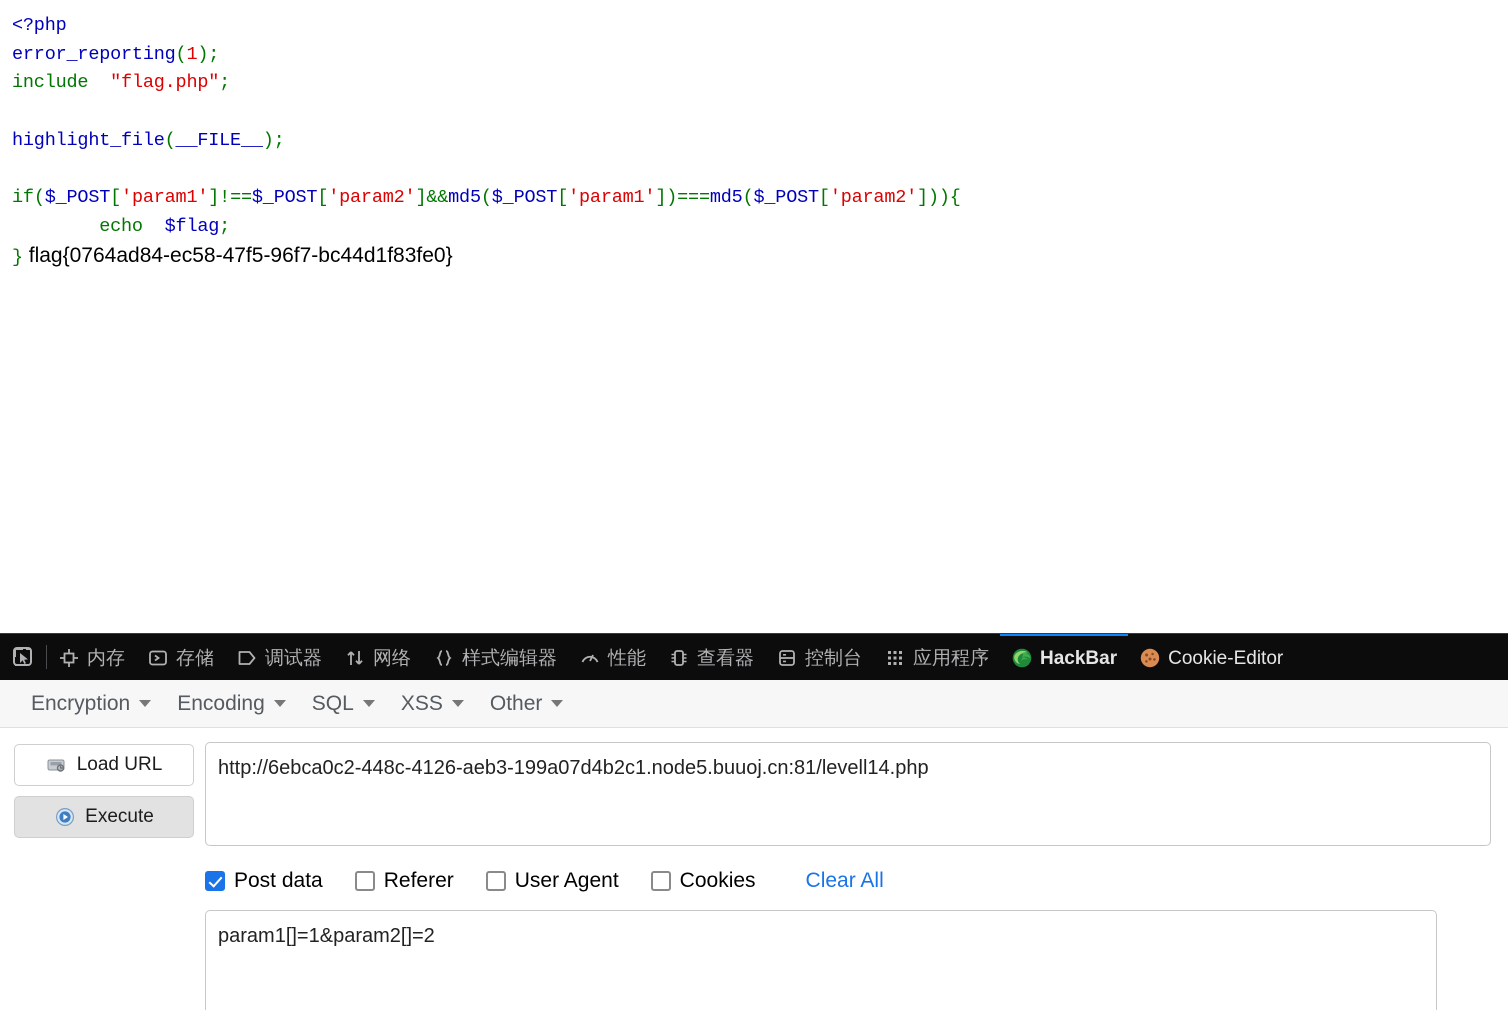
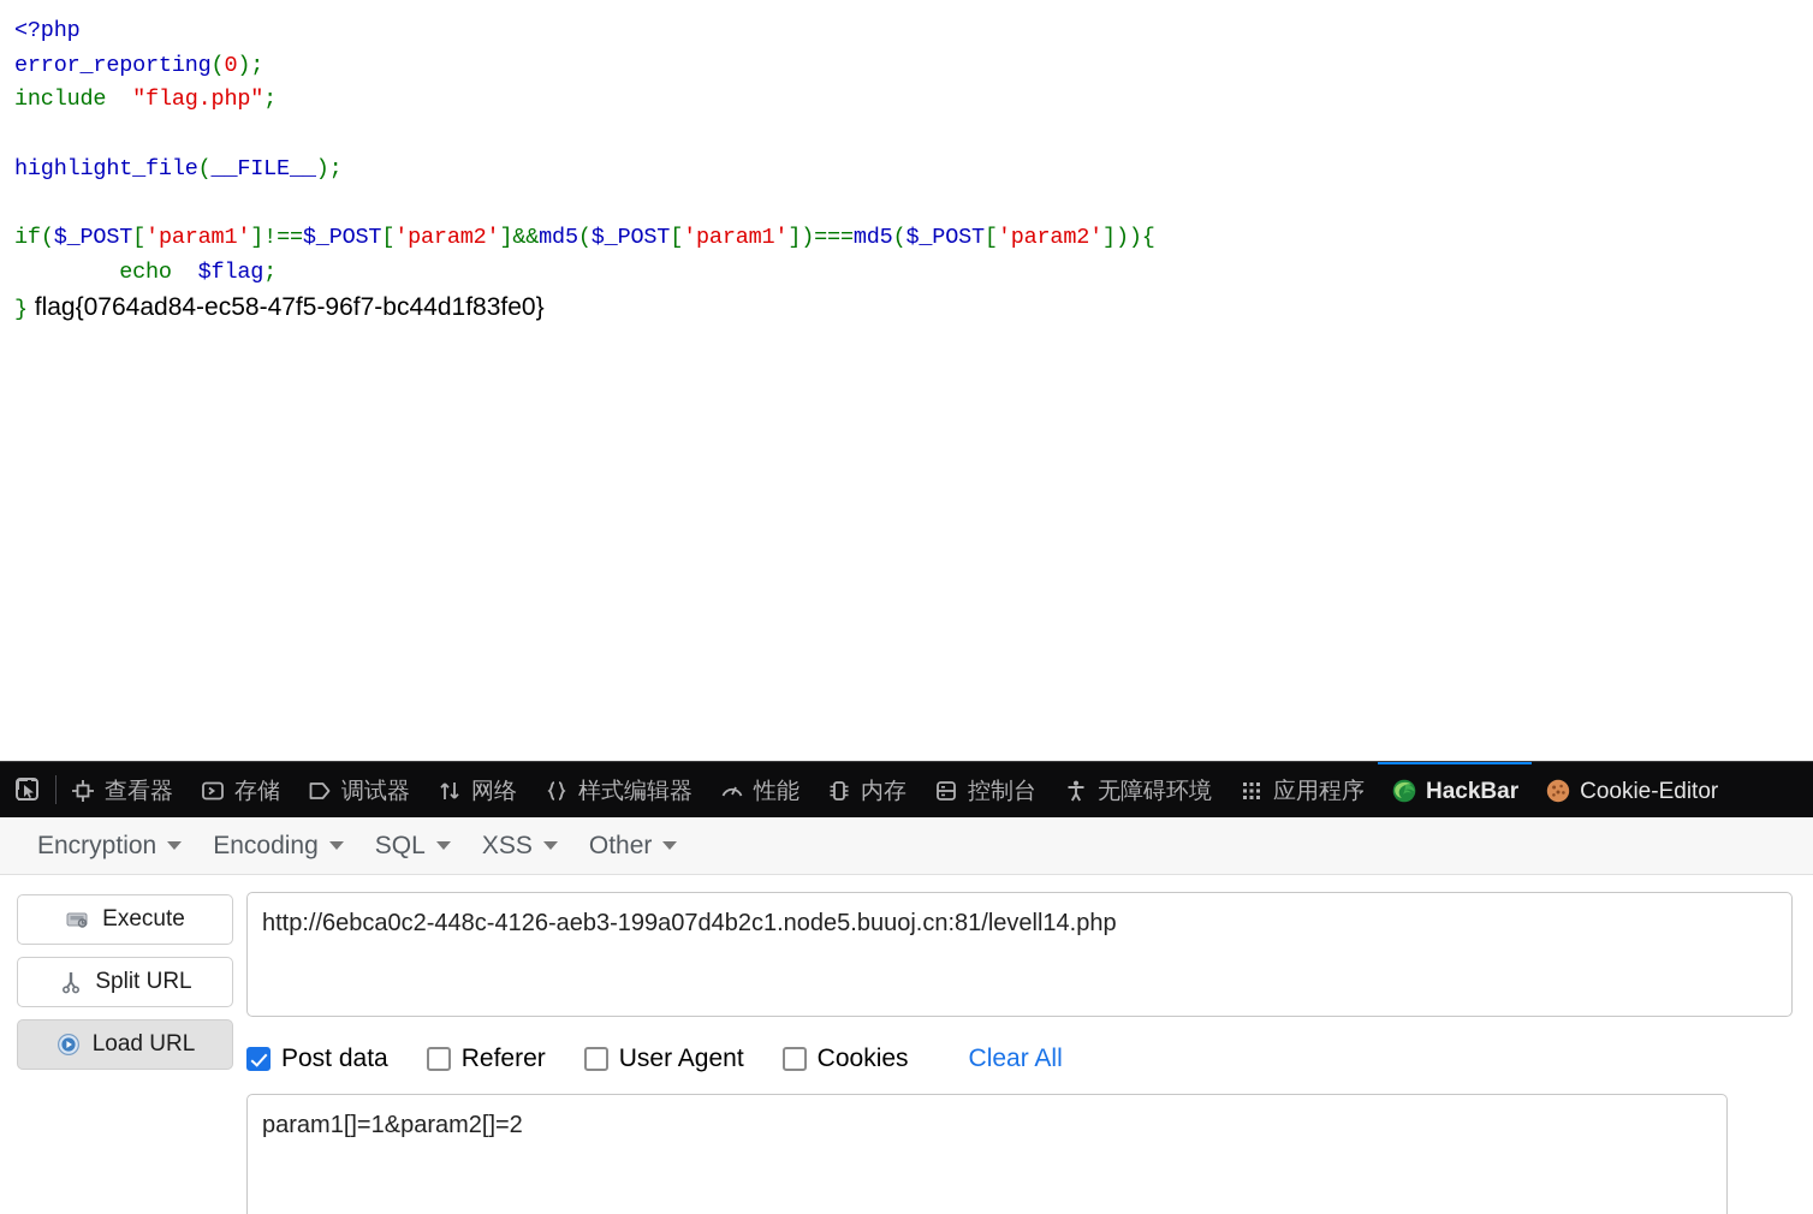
- <?php error_reporting(1); include "flag.php"; highlight_file(__FILE__); if($_POST['param1']!==$_POST['param2']&&md5($_POST['param1'])===md5($_POST['param2'])){ echo $flag; } flag{0764ad84-ec58-47f5-96f7-bc44d1f83fe0}
+ <?php error_reporting(0); include "flag.php"; highlight_file(__FILE__); if($_POST['param1']!==$_POST['param2']&&md5($_POST['param1'])===md5($_POST['param2'])){ echo $flag; } flag{0764ad84-ec58-47f5-96f7-bc44d1f83fe0}
- 内存
+ 查看器
  存储
  调试器
  网络
  样式编辑器
  性能
- 查看器
+ 内存
  控制台
+ 无障碍环境
  应用程序
  HackBar
  Cookie-Editor
  Encryption
  Encoding
  SQL
  XSS
  Other
- Load URL
+ Execute
+ Split URL
- Execute
+ Load URL
  http://6ebca0c2-448c-4126-aeb3-199a07d4b2c1.node5.buuoj.cn:81/levell14.php
  Post data
  Referer
  User Agent
  Cookies
  Clear All
  param1[]=1&param2[]=2
